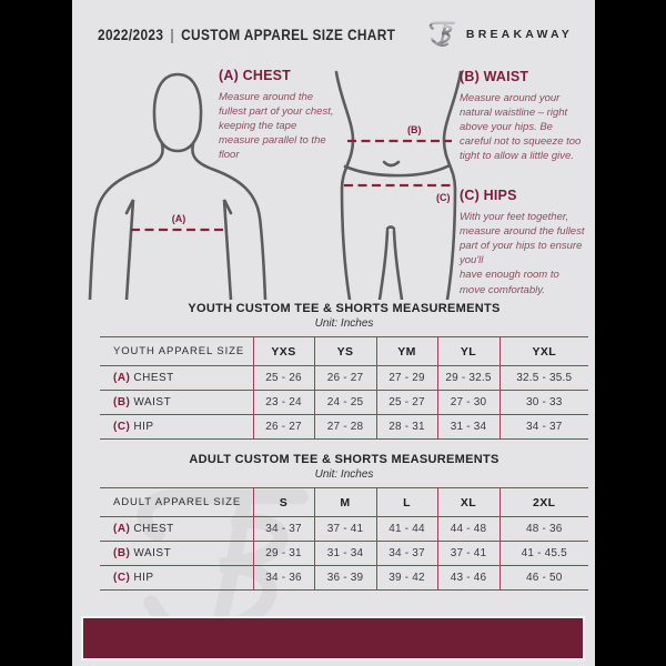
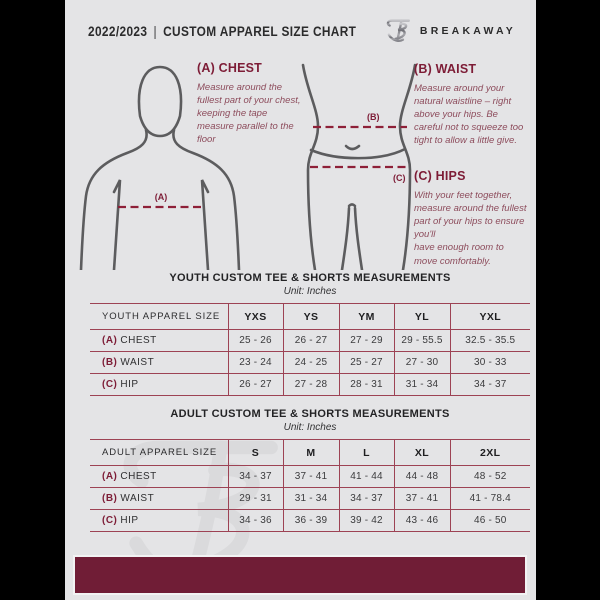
  2022/2023 | CUSTOM APPAREL SIZE CHART
  BREAKAWAY
  (A)
  (B)
  (C)
  (A) CHEST
  Measure around the fullest part of your chest, keeping the tape measure parallel to the floor
  (B) WAIST
  Measure around your natural waistline – right above your hips. Be careful not to squeeze too tight to allow a little give.
  (C) HIPS
  With your feet together, measure around the fullest part of your hips to ensure you'll
  have enough room to move comfortably.
  YOUTH CUSTOM TEE & SHORTS MEASUREMENTS
  Unit: Inches
  YOUTH APPAREL SIZE	YXS	YS	YM	YL	YXL
- (A) CHEST	25 - 26	26 - 27	27 - 29	29 - 32.5	32.5 - 35.5
+ (A) CHEST	25 - 26	26 - 27	27 - 29	29 - 55.5	32.5 - 35.5
  (B) WAIST	23 - 24	24 - 25	25 - 27	27 - 30	30 - 33
  (C) HIP	26 - 27	27 - 28	28 - 31	31 - 34	34 - 37
  ADULT CUSTOM TEE & SHORTS MEASUREMENTS
  Unit: Inches
  ADULT APPAREL SIZE	S	M	L	XL	2XL
- (A) CHEST	34 - 37	37 - 41	41 - 44	44 - 48	48 - 36
+ (A) CHEST	34 - 37	37 - 41	41 - 44	44 - 48	48 - 52
- (B) WAIST	29 - 31	31 - 34	34 - 37	37 - 41	41 - 45.5
+ (B) WAIST	29 - 31	31 - 34	34 - 37	37 - 41	41 - 78.4
  (C) HIP	34 - 36	36 - 39	39 - 42	43 - 46	46 - 50
